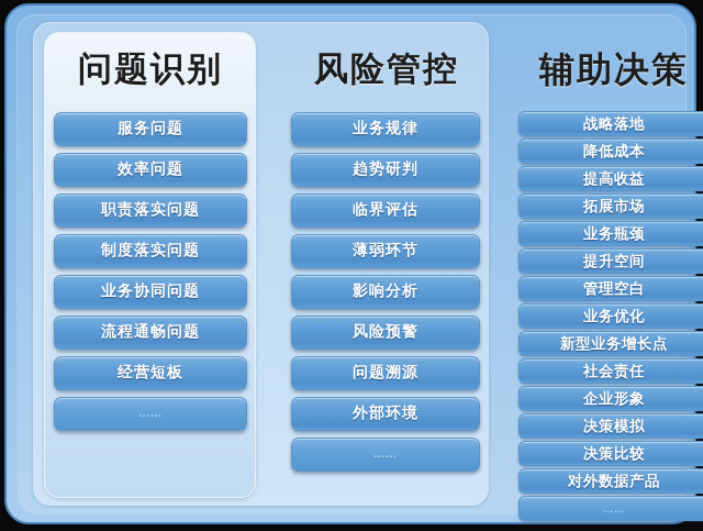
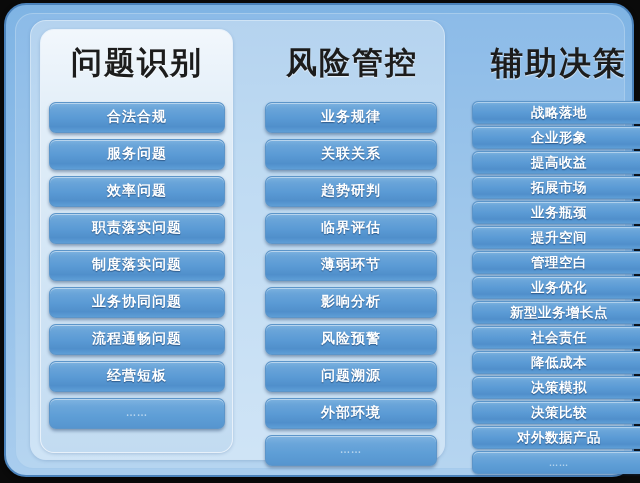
  问题识别
+ 合法合规
  服务问题
  效率问题
  职责落实问题
  制度落实问题
  业务协同问题
  流程通畅问题
  经营短板
  ……
  风险管控
  业务规律
+ 关联关系
  趋势研判
  临界评估
  薄弱环节
  影响分析
  风险预警
  问题溯源
  外部环境
  ……
  辅助决策
  战略落地
- 降低成本
+ 企业形象
  提高收益
  拓展市场
  业务瓶颈
  提升空间
  管理空白
  业务优化
  新型业务增长点
  社会责任
- 企业形象
+ 降低成本
  决策模拟
  决策比较
  对外数据产品
  ……
